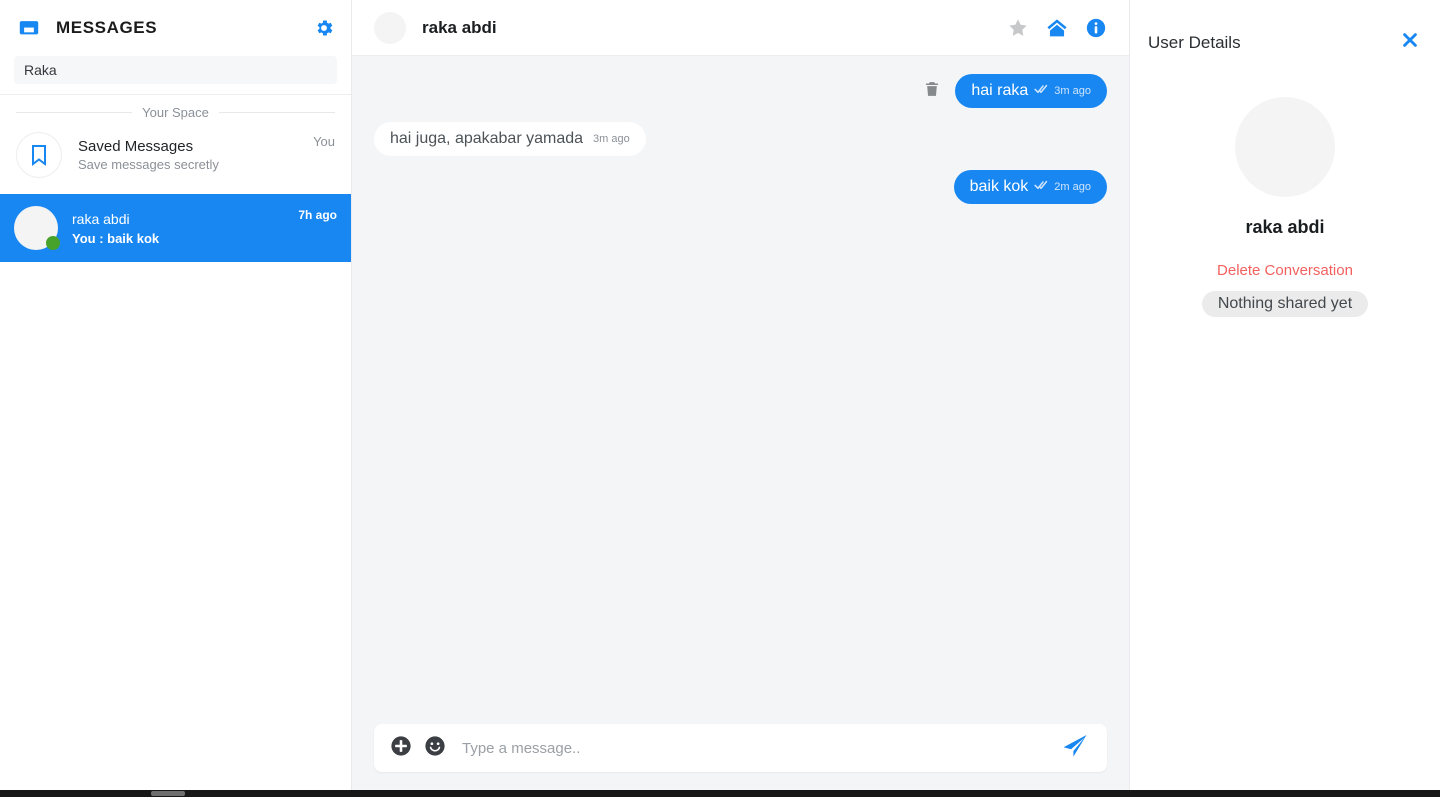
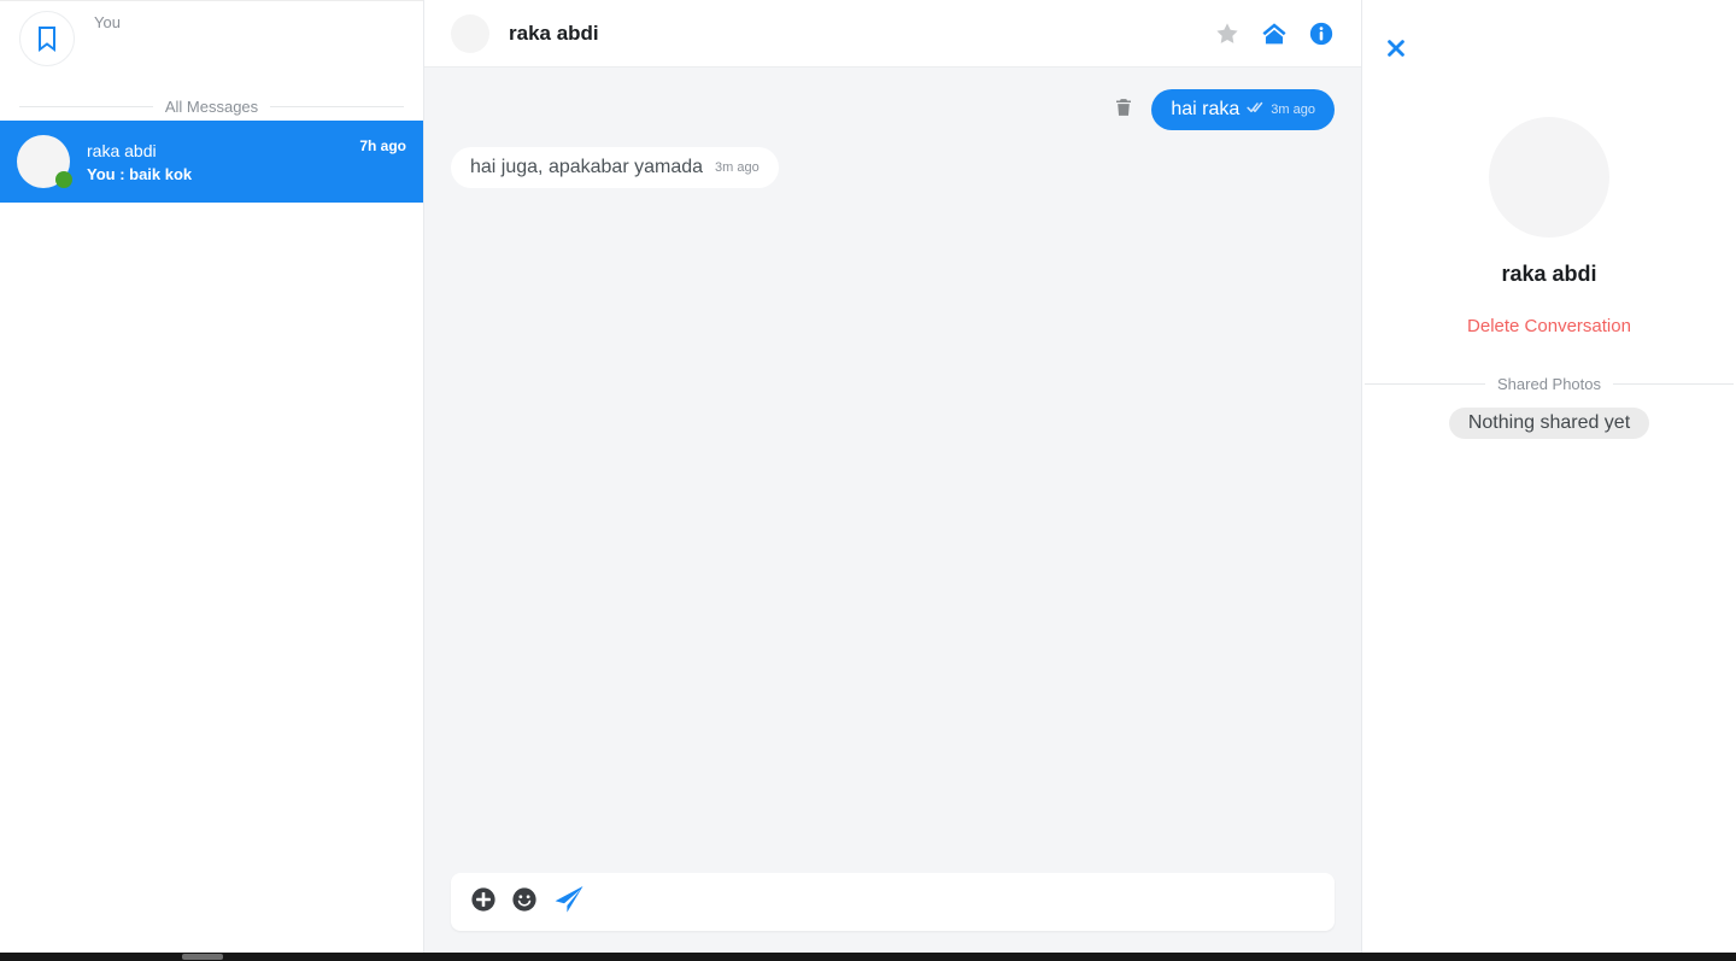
- MESSAGES
- Raka
- Your Space
- Saved Messages
- Save messages secretly
  You
+ All Messages
  raka abdi
  You : baik kok
  7h ago
  raka abdi
  hai raka
  3m ago
  hai juga, apakabar yamada
  3m ago
- baik kok
- 2m ago
- Type a message..
- User Details
  raka abdi
  Delete Conversation
+ Shared Photos
  Nothing shared yet
